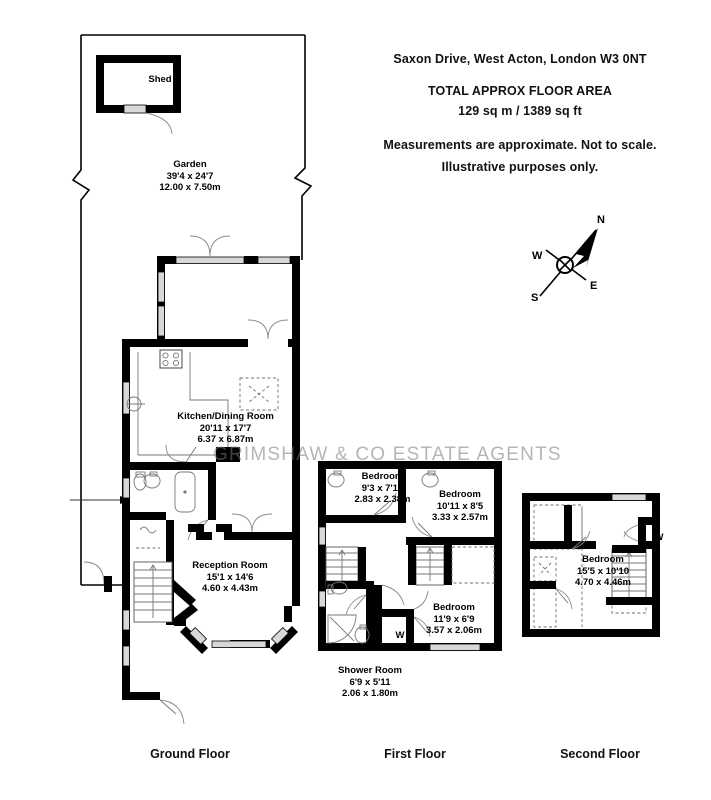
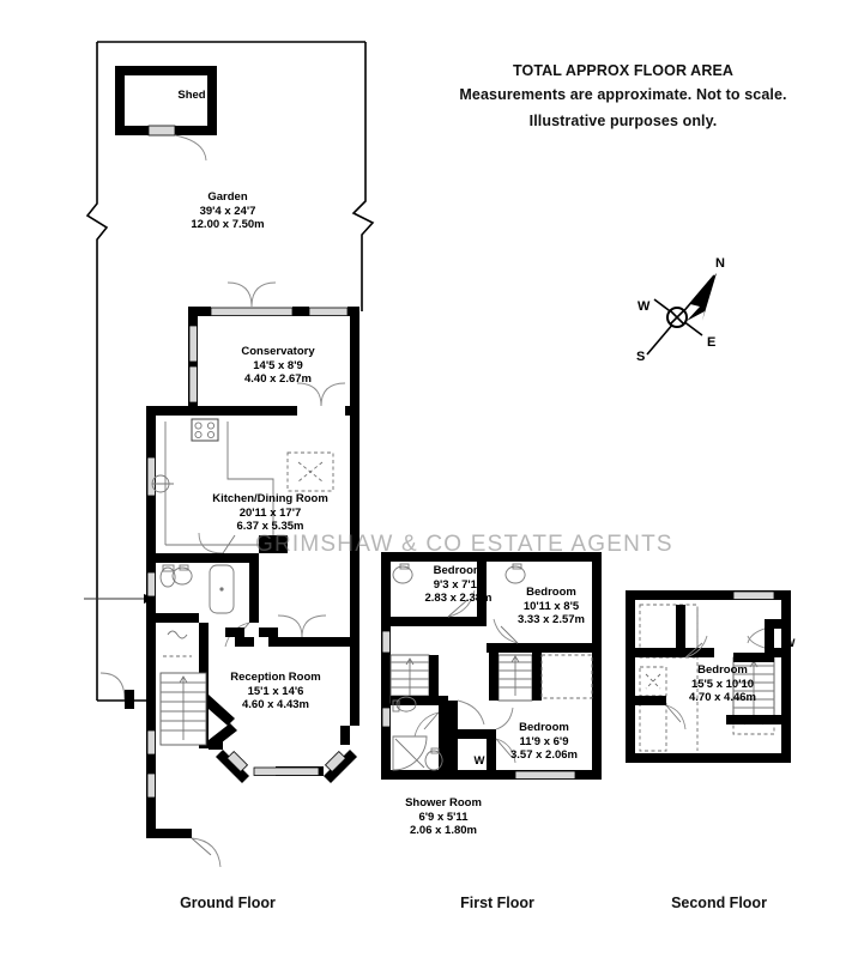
- Saxon Drive, West Acton, London W3 0NT
  TOTAL APPROX FLOOR AREA
- 129 sq m / 1389 sq ft
  Measurements are approximate. Not to scale.
  Illustrative purposes only.
  N
  E
  S
  W
  Shed
  Garden
  39'4 x 24'7
  12.00 x 7.50m
+ Conservatory
+ 14'5 x 8'9
+ 4.40 x 2.67m
  Kitchen/Dining Room
  20'11 x 17'7
- 6.37 x 6.87m
+ 6.37 x 5.35m
  Reception Room
  15'1 x 14'6
  4.60 x 4.43m
  Bedroom
  9'3 x 7'10
  2.83 x 2.38m
  Bedroom
  10'11 x 8'5
  3.33 x 2.57m
  Bedroom
  11'9 x 6'9
  3.57 x 2.06m
  Shower Room
  6'9 x 5'11
  2.06 x 1.80m
  W
  Bedroom
  15'5 x 10'10
  4.70 x 4.46m
  W
  GRIMSHAW & CO ESTATE AGENTS
  Ground Floor
  First Floor
  Second Floor
